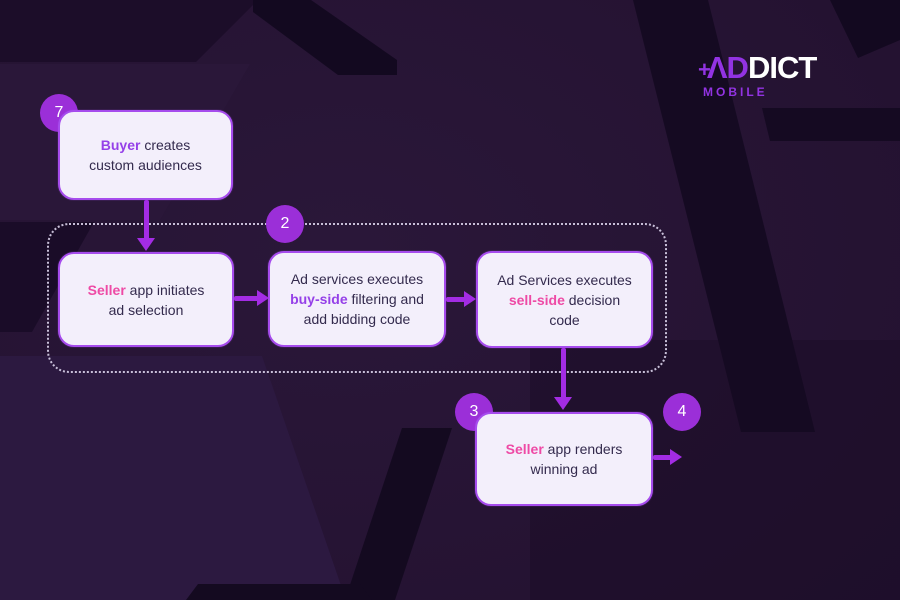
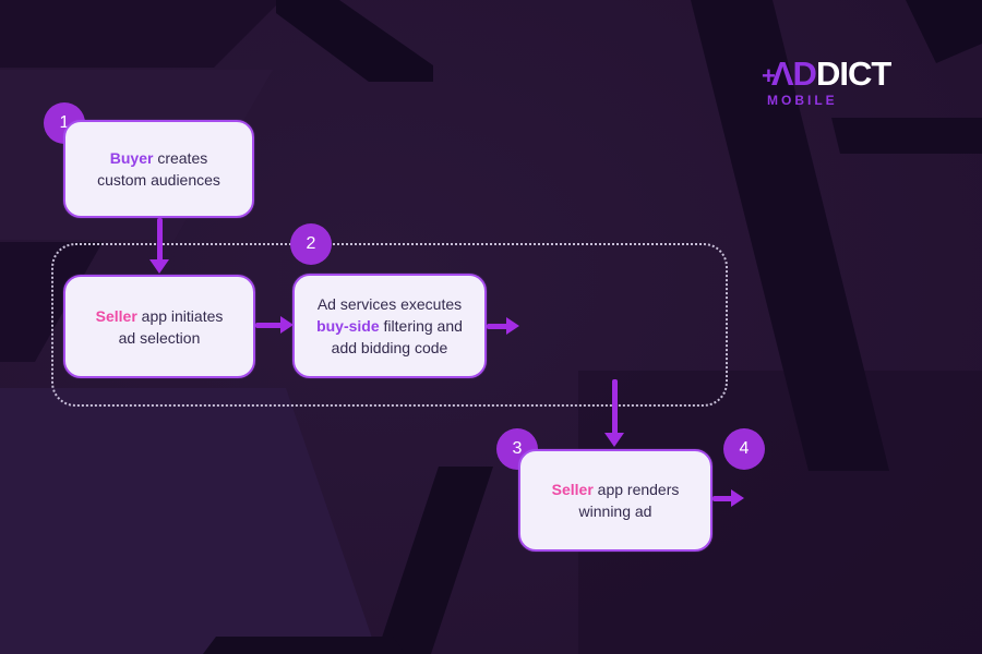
  +
  ΛD
  DICT
  MOBILE
- 7
+ 1
  2
  3
  4
  Buyer creates
  custom audiences
  Seller app initiates
  ad selection
  Ad services executes
  buy-side filtering and
  add bidding code
- Ad Services executes
- sell-side decision
- code
  Seller app renders
  winning ad
